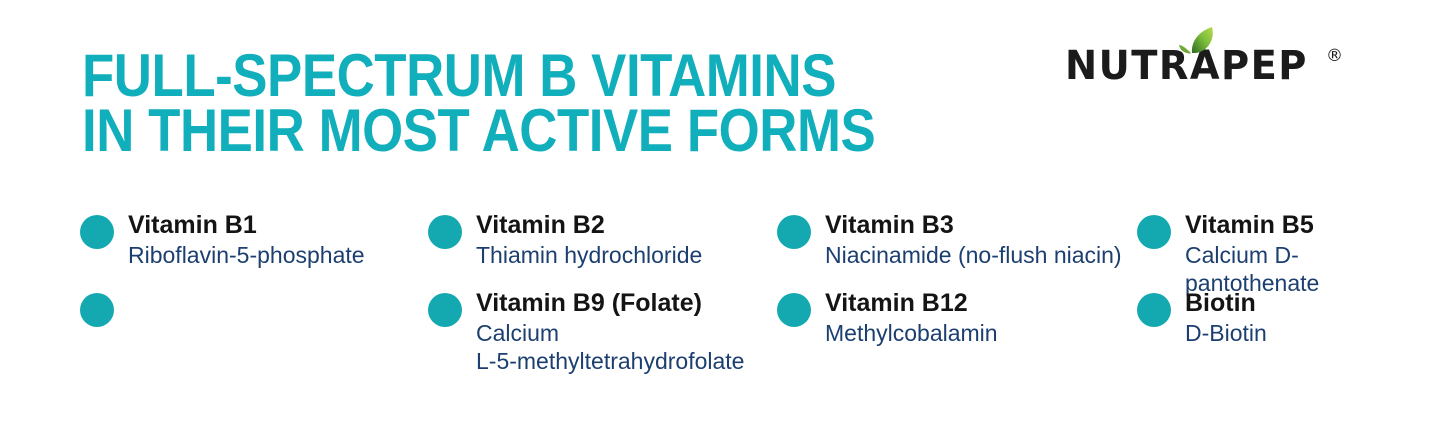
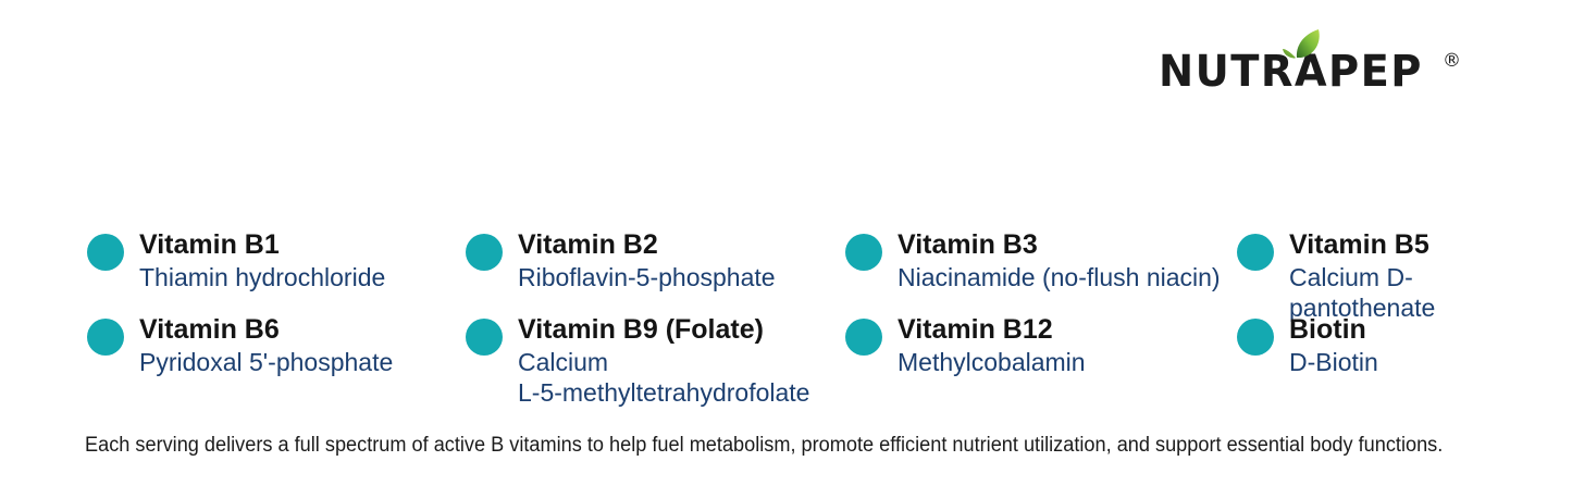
- FULL-SPECTRUM B VITAMINS
- IN THEIR MOST ACTIVE FORMS
  NUTRAPEP
  ®
  Vitamin B1
- Riboflavin-5-phosphate
+ Thiamin hydrochloride
  Vitamin B2
- Thiamin hydrochloride
+ Riboflavin-5-phosphate
  Vitamin B3
  Niacinamide (no-flush niacin)
  Vitamin B5
  Calcium D-pantothenate
+ Vitamin B6
+ Pyridoxal 5'-phosphate
  Vitamin B9 (Folate)
  Calcium
  L-5-methyltetrahydrofolate
  Vitamin B12
  Methylcobalamin
  Biotin
  D-Biotin
+ Each serving delivers a full spectrum of active B vitamins to help fuel metabolism, promote efficient nutrient utilization, and support essential body functions.
